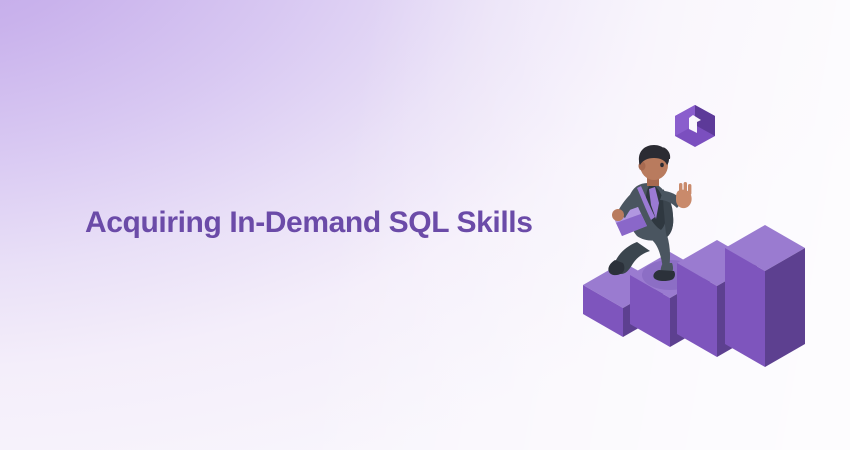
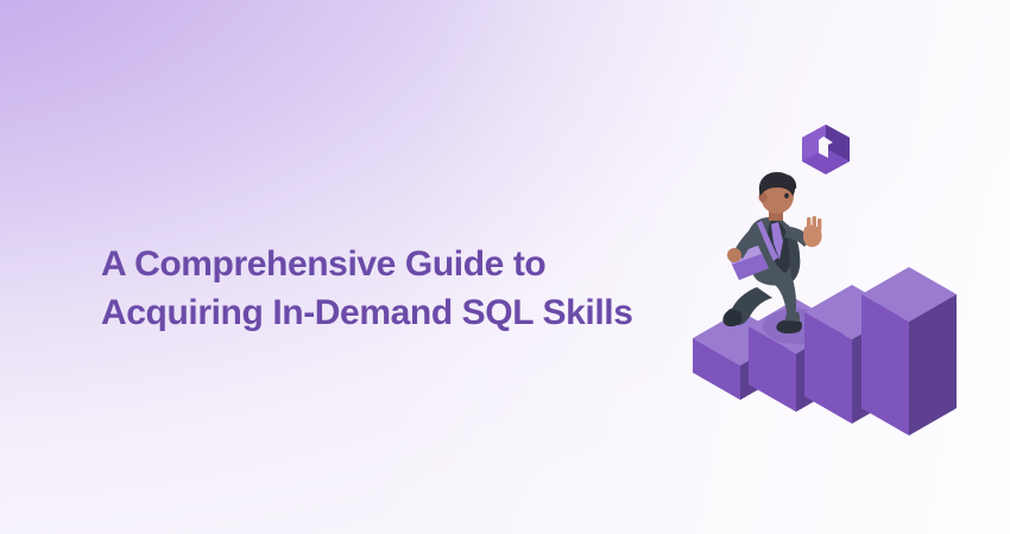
+ A Comprehensive Guide to
  Acquiring In-Demand SQL Skills
